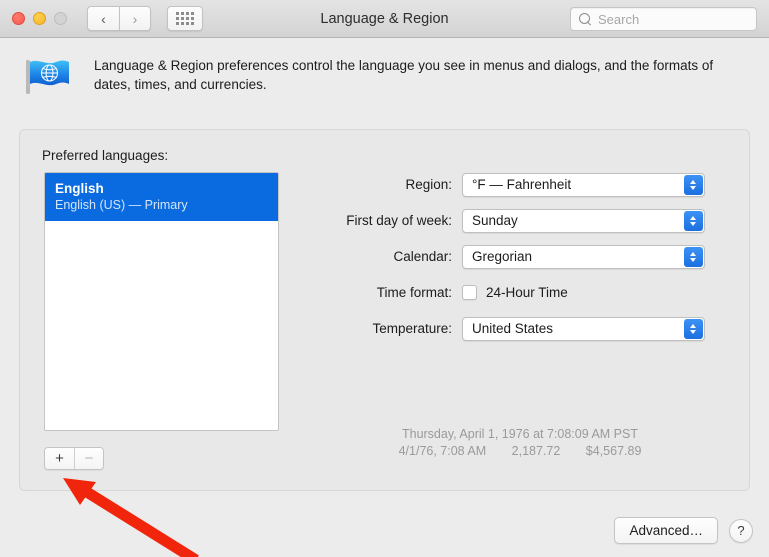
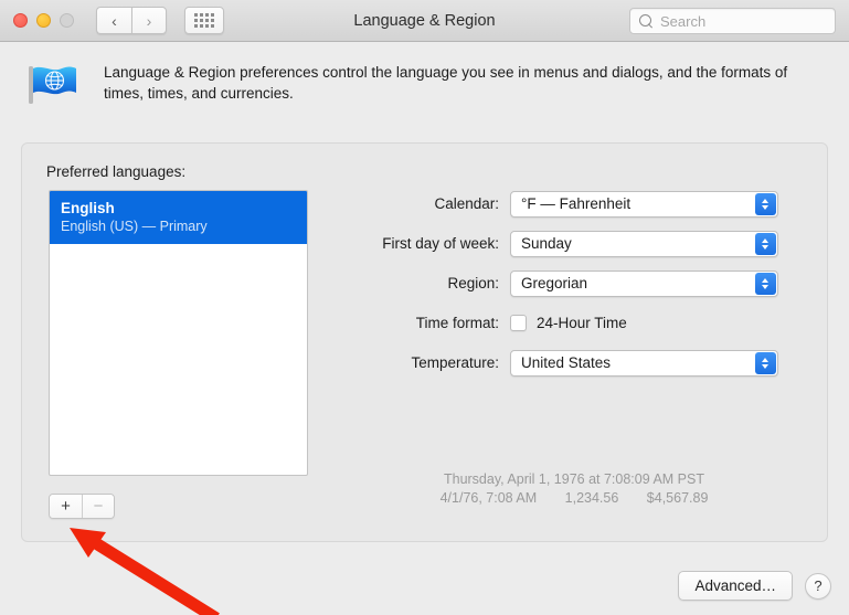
  ‹
  ›
  Language & Region
  Search
- Language & Region preferences control the language you see in menus and dialogs, and the formats of dates, times, and currencies.
+ Language & Region preferences control the language you see in menus and dialogs, and the formats of times, times, and currencies.
  Preferred languages:
  English
  English (US) — Primary
  +
  −
- Region:
+ Calendar:
  °F — Fahrenheit
  First day of week:
  Sunday
- Calendar:
+ Region:
  Gregorian
  Time format:
  24-Hour Time
  Temperature:
  United States
  Thursday, April 1, 1976 at 7:08:09 AM PST
- 4/1/76, 7:08 AM 2,187.72 $4,567.89
+ 4/1/76, 7:08 AM 1,234.56 $4,567.89
  Advanced…
  ?
